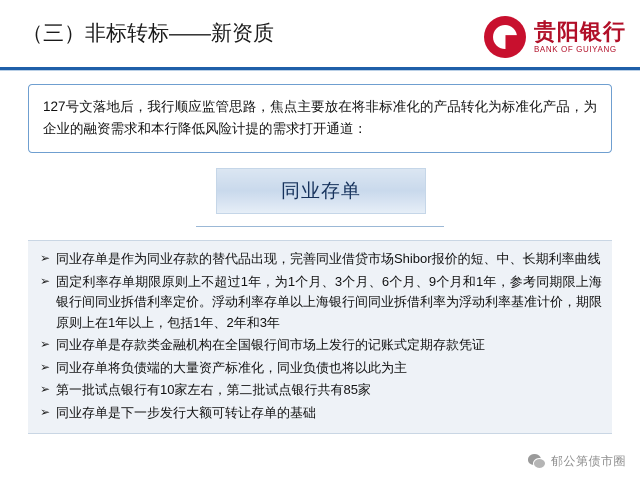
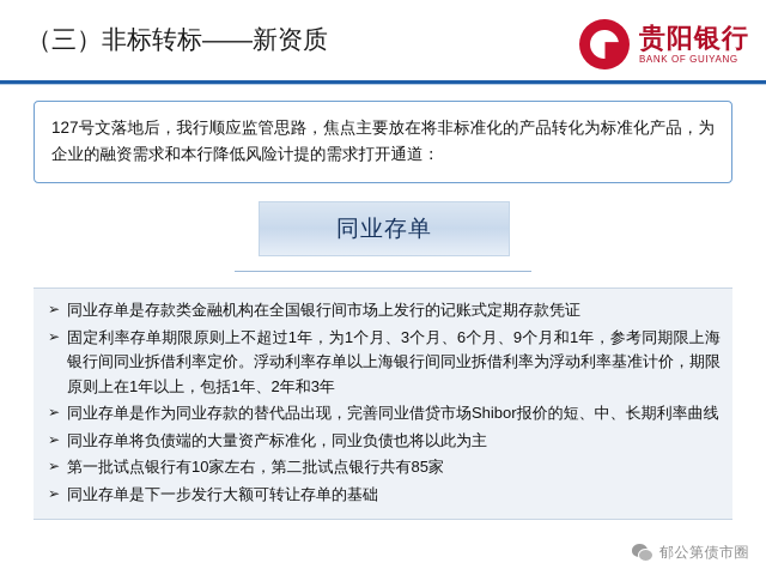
  （三）非标转标——新资质
  贵阳银行
  BANK OF GUIYANG
  127号文落地后，我行顺应监管思路，焦点主要放在将非标准化的产品转化为标准化产品，为企业的融资需求和本行降低风险计提的需求打开通道：
  同业存单
  ➢
- 同业存单是作为同业存款的替代品出现，完善同业借贷市场Shibor报价的短、中、长期利率曲线
+ 同业存单是存款类金融机构在全国银行间市场上发行的记账式定期存款凭证
  ➢
  固定利率存单期限原则上不超过1年，为1个月、3个月、6个月、9个月和1年，参考同期限上海银行间同业拆借利率定价。浮动利率存单以上海银行间同业拆借利率为浮动利率基准计价，期限原则上在1年以上，包括1年、2年和3年
  ➢
- 同业存单是存款类金融机构在全国银行间市场上发行的记账式定期存款凭证
+ 同业存单是作为同业存款的替代品出现，完善同业借贷市场Shibor报价的短、中、长期利率曲线
  ➢
  同业存单将负债端的大量资产标准化，同业负债也将以此为主
  ➢
  第一批试点银行有10家左右，第二批试点银行共有85家
  ➢
  同业存单是下一步发行大额可转让存单的基础
  郁公第债市圈
